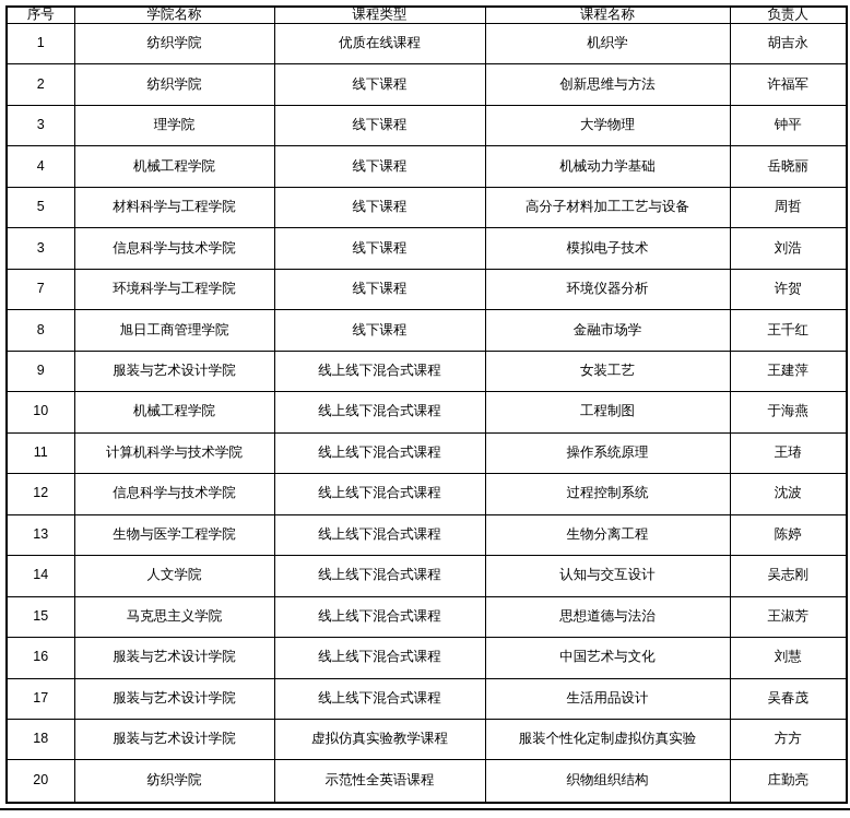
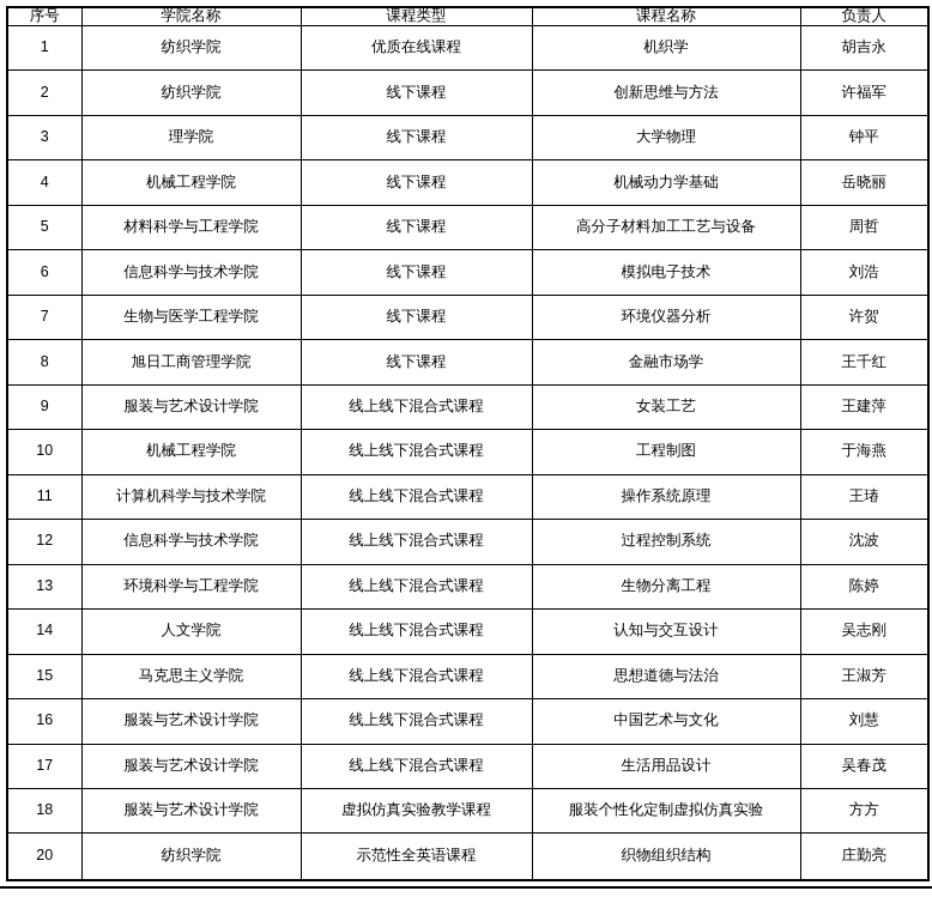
  序号	学院名称	课程类型	课程名称	负责人
  1	纺织学院	优质在线课程	机织学	胡吉永
  2	纺织学院	线下课程	创新思维与方法	许福军
  3	理学院	线下课程	大学物理	钟平
  4	机械工程学院	线下课程	机械动力学基础	岳晓丽
  5	材料科学与工程学院	线下课程	高分子材料加工工艺与设备	周哲
- 3	信息科学与技术学院	线下课程	模拟电子技术	刘浩
+ 6	信息科学与技术学院	线下课程	模拟电子技术	刘浩
- 7	环境科学与工程学院	线下课程	环境仪器分析	许贺
+ 7	生物与医学工程学院	线下课程	环境仪器分析	许贺
  8	旭日工商管理学院	线下课程	金融市场学	王千红
  9	服装与艺术设计学院	线上线下混合式课程	女装工艺	王建萍
  10	机械工程学院	线上线下混合式课程	工程制图	于海燕
  11	计算机科学与技术学院	线上线下混合式课程	操作系统原理	王瑃
  12	信息科学与技术学院	线上线下混合式课程	过程控制系统	沈波
- 13	生物与医学工程学院	线上线下混合式课程	生物分离工程	陈婷
+ 13	环境科学与工程学院	线上线下混合式课程	生物分离工程	陈婷
  14	人文学院	线上线下混合式课程	认知与交互设计	吴志刚
  15	马克思主义学院	线上线下混合式课程	思想道德与法治	王淑芳
  16	服装与艺术设计学院	线上线下混合式课程	中国艺术与文化	刘慧
  17	服装与艺术设计学院	线上线下混合式课程	生活用品设计	吴春茂
  18	服装与艺术设计学院	虚拟仿真实验教学课程	服装个性化定制虚拟仿真实验	方方
  20	纺织学院	示范性全英语课程	织物组织结构	庄勤亮
